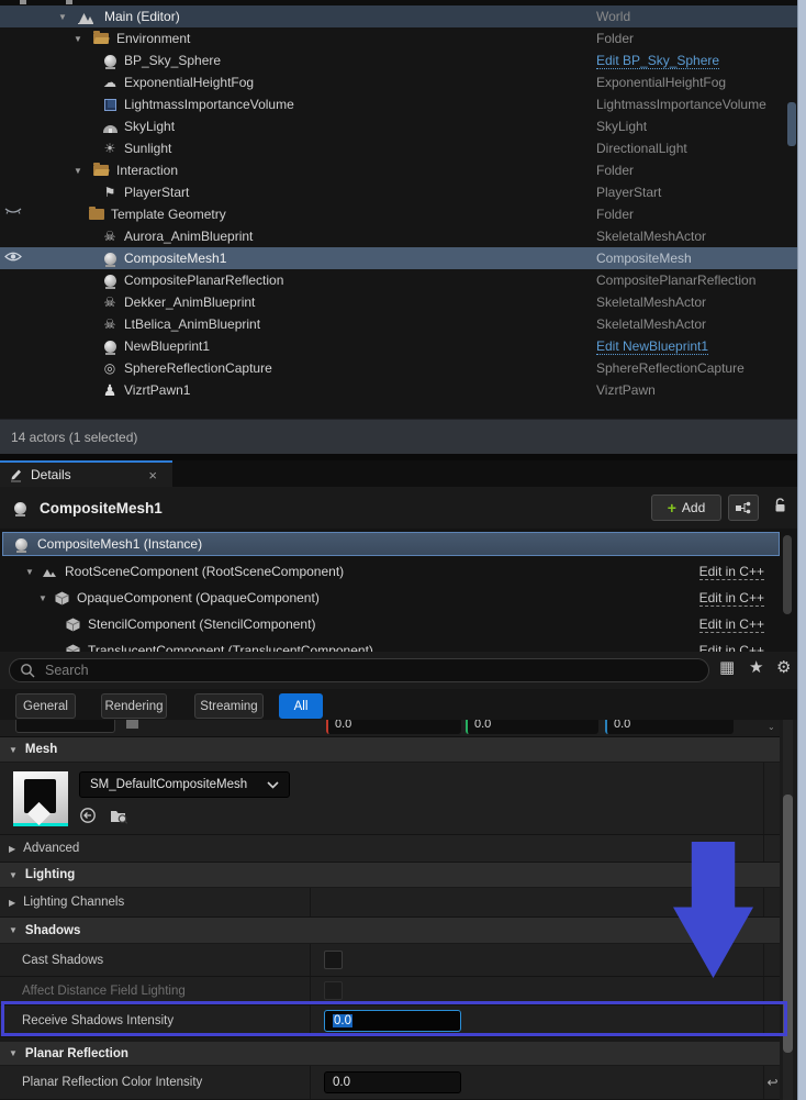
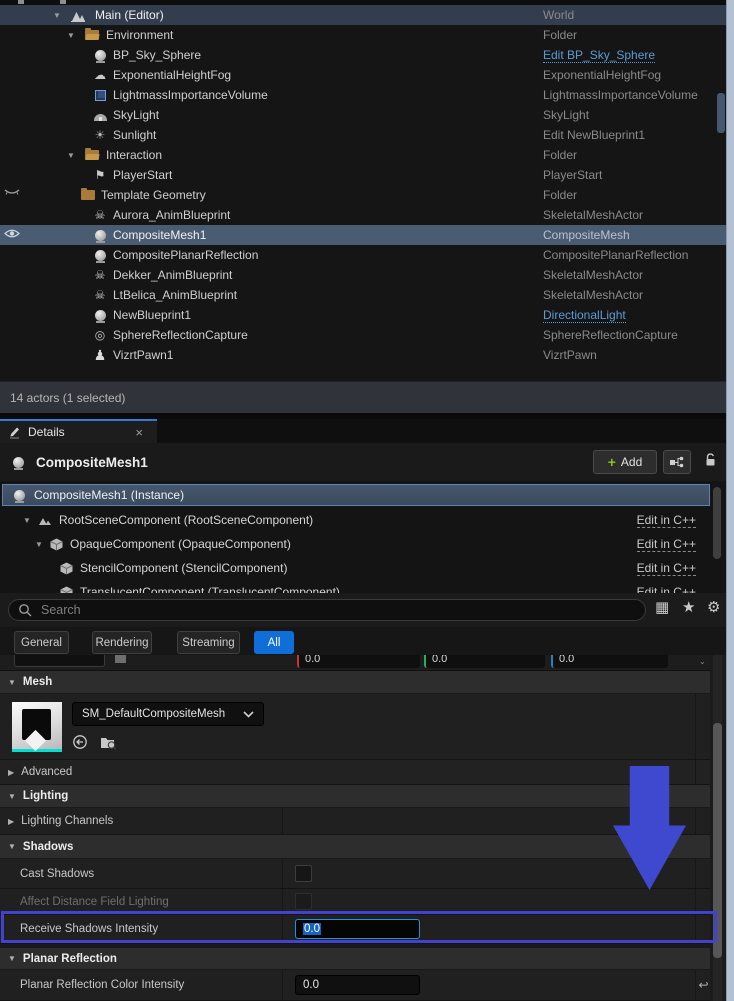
  ▼
  Main (Editor)
  World
  ▼
  Environment
  Folder
  BP_Sky_Sphere
  Edit BP_Sky_Sphere
  ☁
  ExponentialHeightFog
  ExponentialHeightFog
  LightmassImportanceVolume
  LightmassImportanceVolume
  SkyLight
  SkyLight
  ☀
  Sunlight
- DirectionalLight
+ Edit NewBlueprint1
  ▼
  Interaction
  Folder
  ⚑
  PlayerStart
  PlayerStart
  Template Geometry
  Folder
  ☠
  Aurora_AnimBlueprint
  SkeletalMeshActor
  CompositeMesh1
  CompositeMesh
  CompositePlanarReflection
  CompositePlanarReflection
  ☠
  Dekker_AnimBlueprint
  SkeletalMeshActor
  ☠
  LtBelica_AnimBlueprint
  SkeletalMeshActor
  NewBlueprint1
- Edit NewBlueprint1
+ DirectionalLight
  ◎
  SphereReflectionCapture
  SphereReflectionCapture
  ♟
  VizrtPawn1
  VizrtPawn
  14 actors (1 selected)
  Details
  ×
  CompositeMesh1
  +
  Add
  CompositeMesh1 (Instance)
  ▼
  RootSceneComponent (RootSceneComponent)
  Edit in C++
  ▼
  OpaqueComponent (OpaqueComponent)
  Edit in C++
  StencilComponent (StencilComponent)
  Edit in C++
  TranslucentComponent (TranslucentComponent)
  Edit in C++
  Search
  ▦
  ★
  ⚙
  General
  Rendering
  Streaming
  All
  0.0
  0.0
  0.0
  ⌄
  ▼
  Mesh
  SM_DefaultCompositeMesh
  ▶
  Advanced
  ▼
  Lighting
  ▶
  Lighting Channels
  ▼
  Shadows
  Cast Shadows
  Affect Distance Field Lighting
  Receive Shadows Intensity
  0.0
  ▼
  Planar Reflection
  Planar Reflection Color Intensity
  0.0
  ↩
